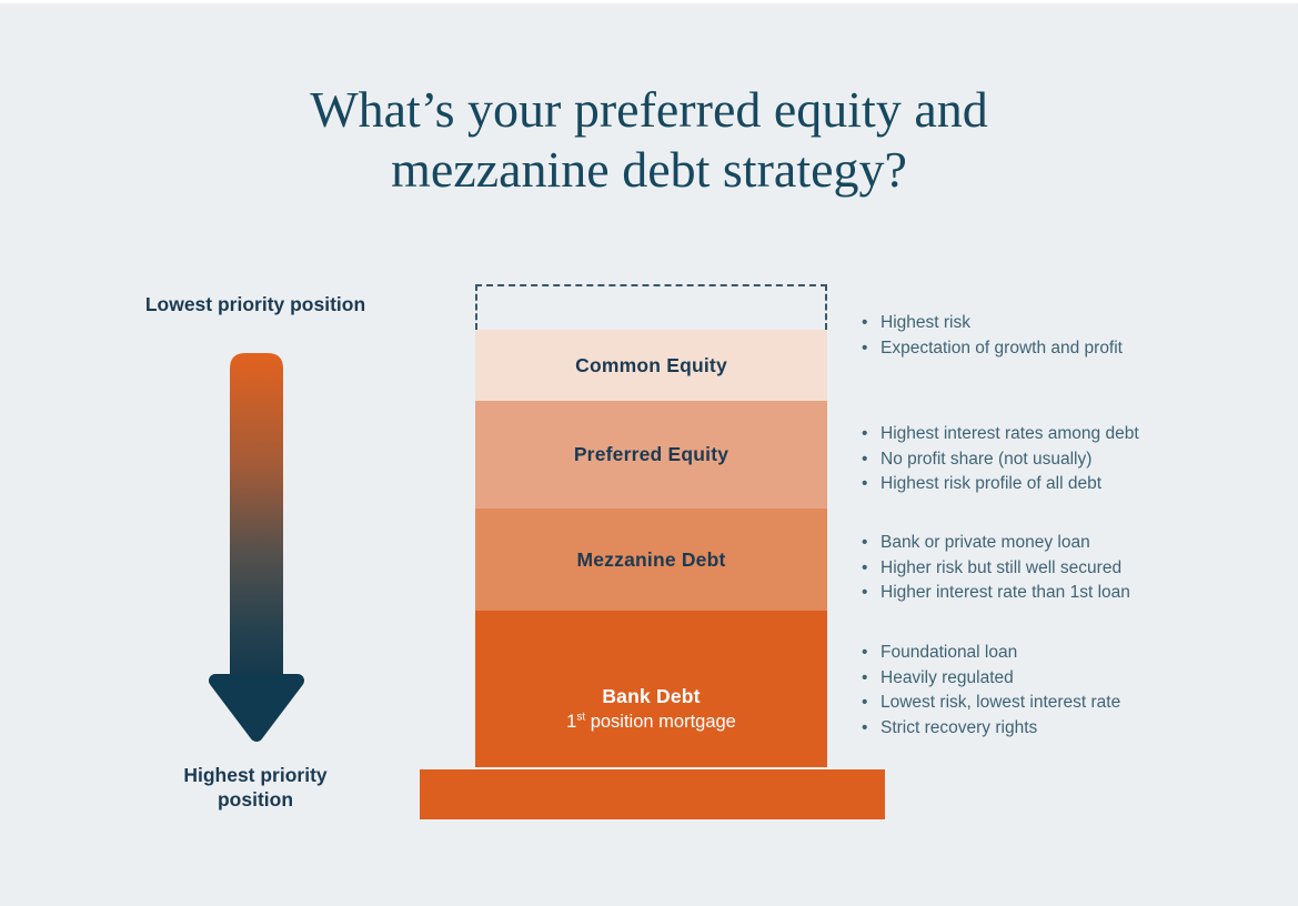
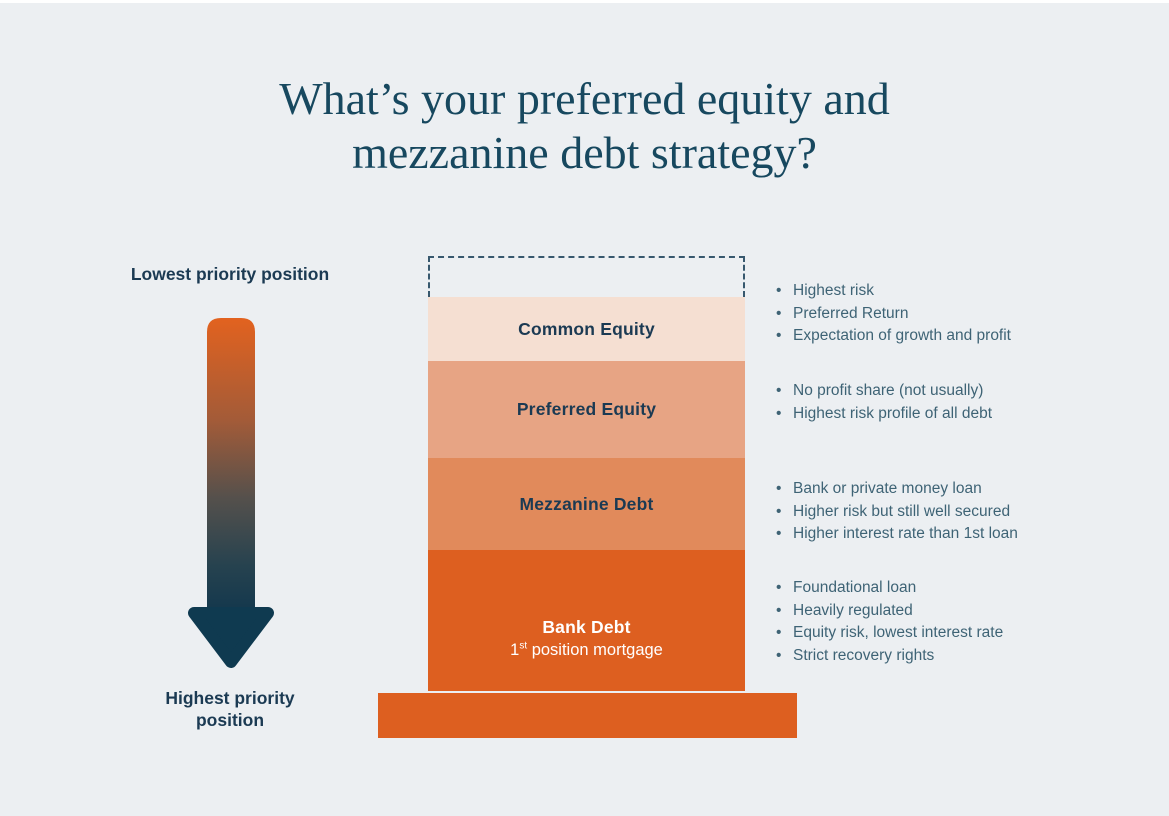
  What’s your preferred equity and mezzanine debt strategy?
  Lowest priority position
  Highest priority position
  Common Equity
  Preferred Equity
  Mezzanine Debt
  Bank Debt
  1st position mortgage
  Highest risk
+ Preferred Return
  Expectation of growth and profit
- Highest interest rates among debt
  No profit share (not usually)
  Highest risk profile of all debt
  Bank or private money loan
  Higher risk but still well secured
  Higher interest rate than 1st loan
  Foundational loan
  Heavily regulated
- Lowest risk, lowest interest rate
+ Equity risk, lowest interest rate
  Strict recovery rights
